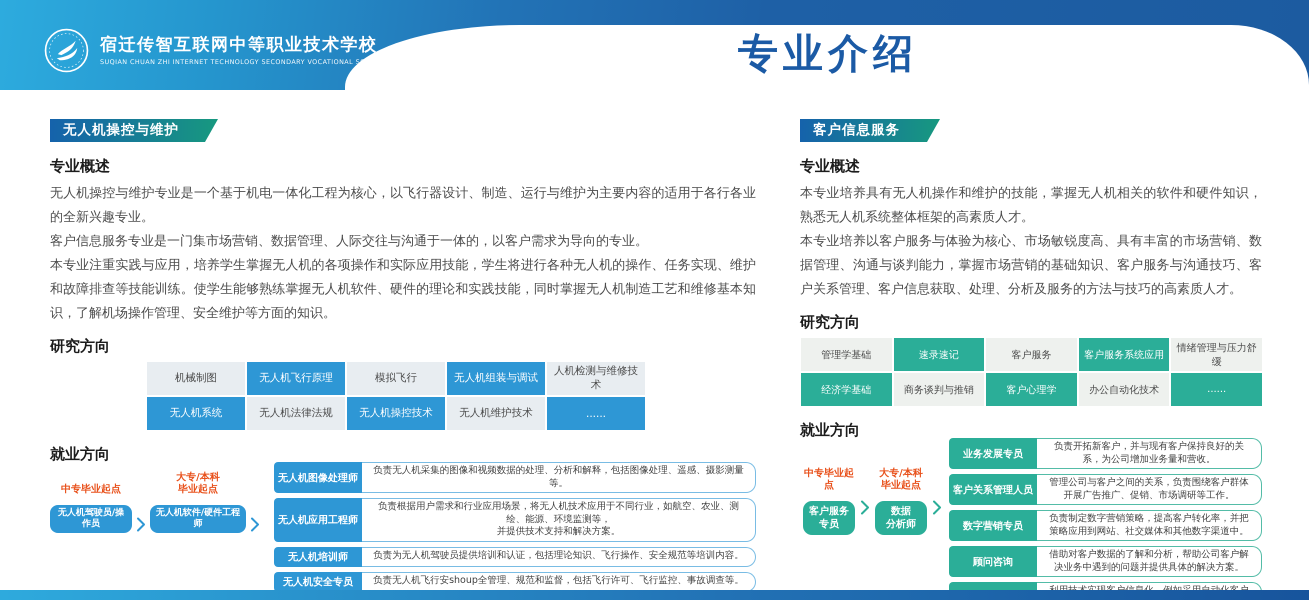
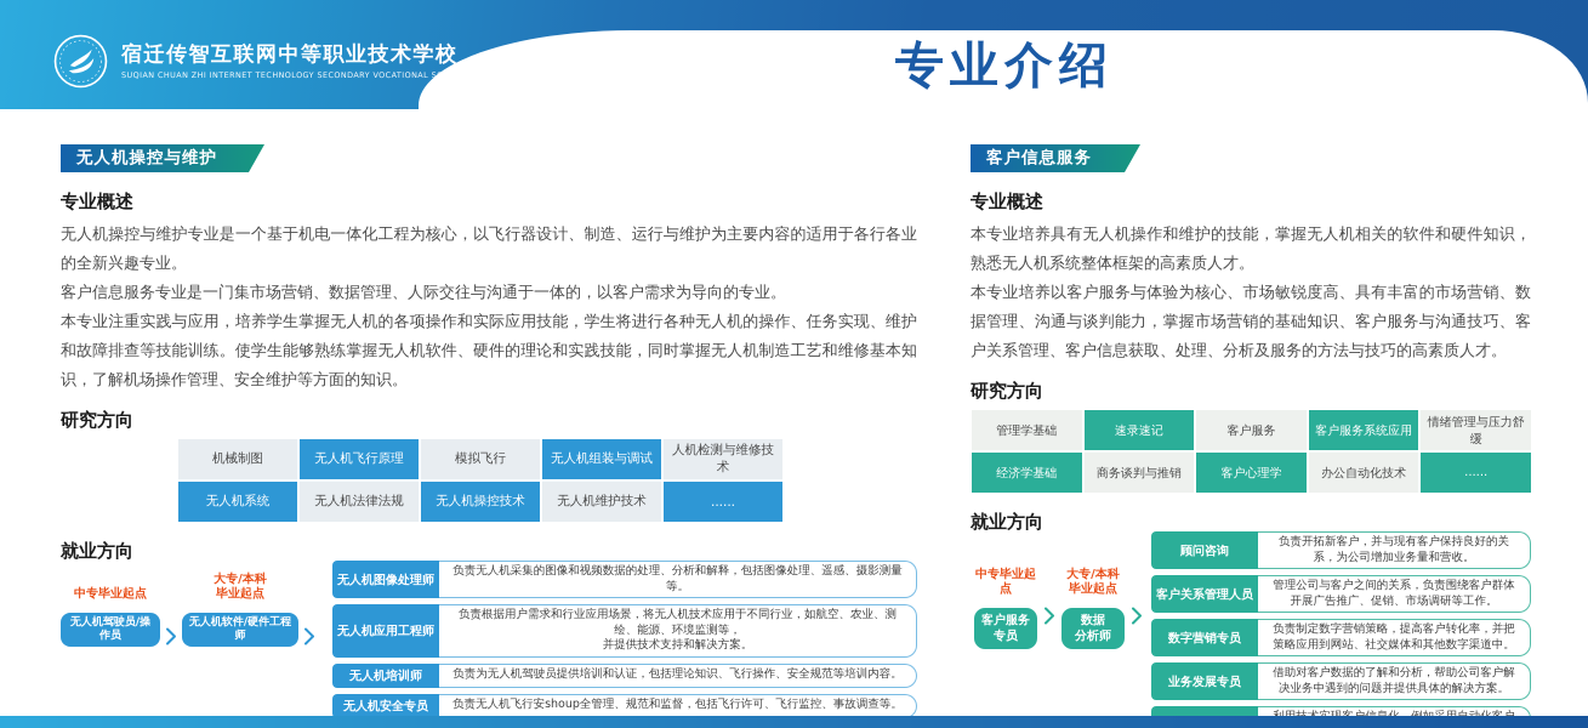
  宿迁传智互联网中等职业技术学校
  SUQIAN CHUAN ZHI INTERNET TECHNOLOGY SECONDARY VOCATIONAL SCHOOL
  专业介绍
  无人机操控与维护
  专业概述
  无人机操控与维护专业是一个基于机电一体化工程为核心，以飞行器设计、制造、运行与维护为主要内容的适用于各行各业的全新兴趣专业。
  客户信息服务专业是一门集市场营销、数据管理、人际交往与沟通于一体的，以客户需求为导向的专业。
  本专业注重实践与应用，培养学生掌握无人机的各项操作和实际应用技能，学生将进行各种无人机的操作、任务实现、维护和故障排查等技能训练。使学生能够熟练掌握无人机软件、硬件的理论和实践技能，同时掌握无人机制造工艺和维修基本知识，了解机场操作管理、安全维护等方面的知识。
  研究方向
  机械制图
  无人机飞行原理
  模拟飞行
  无人机组装与调试
  人机检测与维修技术
  无人机系统
  无人机法律法规
  无人机操控技术
  无人机维护技术
  ......
  就业方向
  中专毕业起点
  无人机驾驶员/操作员
  大专/本科
  毕业起点
  无人机软件/硬件工程师
  无人机图像处理师
  负责无人机采集的图像和视频数据的处理、分析和解释，包括图像处理、遥感、摄影测量等。
  无人机应用工程师
  负责根据用户需求和行业应用场景，将无人机技术应用于不同行业，如航空、农业、测绘、能源、环境监测等，
  并提供技术支持和解决方案。
  无人机培训师
  负责为无人机驾驶员提供培训和认证，包括理论知识、飞行操作、安全规范等培训内容。
  无人机安全专员
  负责无人机飞行安shoup全管理、规范和监督，包括飞行许可、飞行监控、事故调查等。
  客户信息服务
  专业概述
  本专业培养具有无人机操作和维护的技能，掌握无人机相关的软件和硬件知识，熟悉无人机系统整体框架的高素质人才。
  本专业培养以客户服务与体验为核心、市场敏锐度高、具有丰富的市场营销、数据管理、沟通与谈判能力，掌握市场营销的基础知识、客户服务与沟通技巧、客户关系管理、客户信息获取、处理、分析及服务的方法与技巧的高素质人才。
  研究方向
  管理学基础
  速录速记
  客户服务
  客户服务系统应用
  情绪管理与压力舒缓
  经济学基础
  商务谈判与推销
  客户心理学
  办公自动化技术
  ......
  就业方向
  中专毕业起点
  客户服务
  专员
  大专/本科
  毕业起点
  数据
  分析师
- 业务发展专员
+ 顾问咨询
  负责开拓新客户，并与现有客户保持良好的关系，为公司增加业务量和营收。
  客户关系管理人员
  管理公司与客户之间的关系，负责围绕客户群体开展广告推广、促销、市场调研等工作。
  数字营销专员
  负责制定数字营销策略，提高客户转化率，并把策略应用到网站、社交媒体和其他数字渠道中。
- 顾问咨询
+ 业务发展专员
  借助对客户数据的了解和分析，帮助公司客户解决业务中遇到的问题并提供具体的解决方案。
